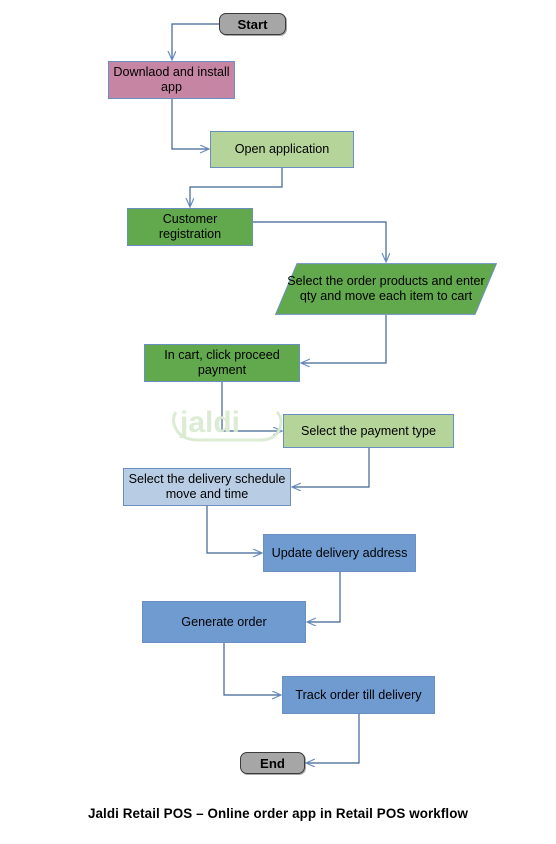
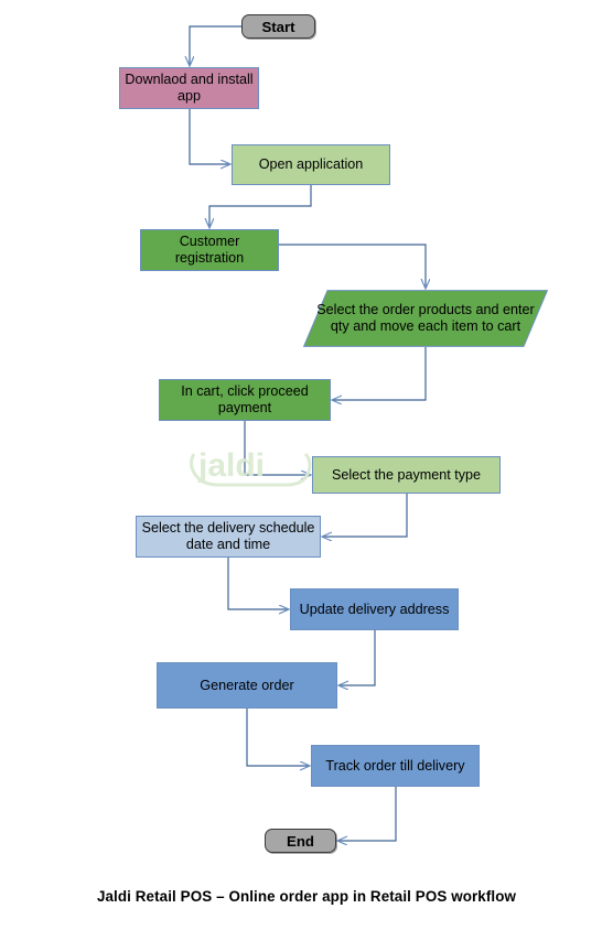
  jaldi
  Start
  Downlaod and install app
  Open application
  Customer registration
  Select the order products and enter qty and move each item to cart
  In cart, click proceed payment
  Select the payment type
- Select the delivery schedule move and time
+ Select the delivery schedule date and time
  Update delivery address
  Generate order
  Track order till delivery
  End
  Jaldi Retail POS – Online order app in Retail POS workflow
